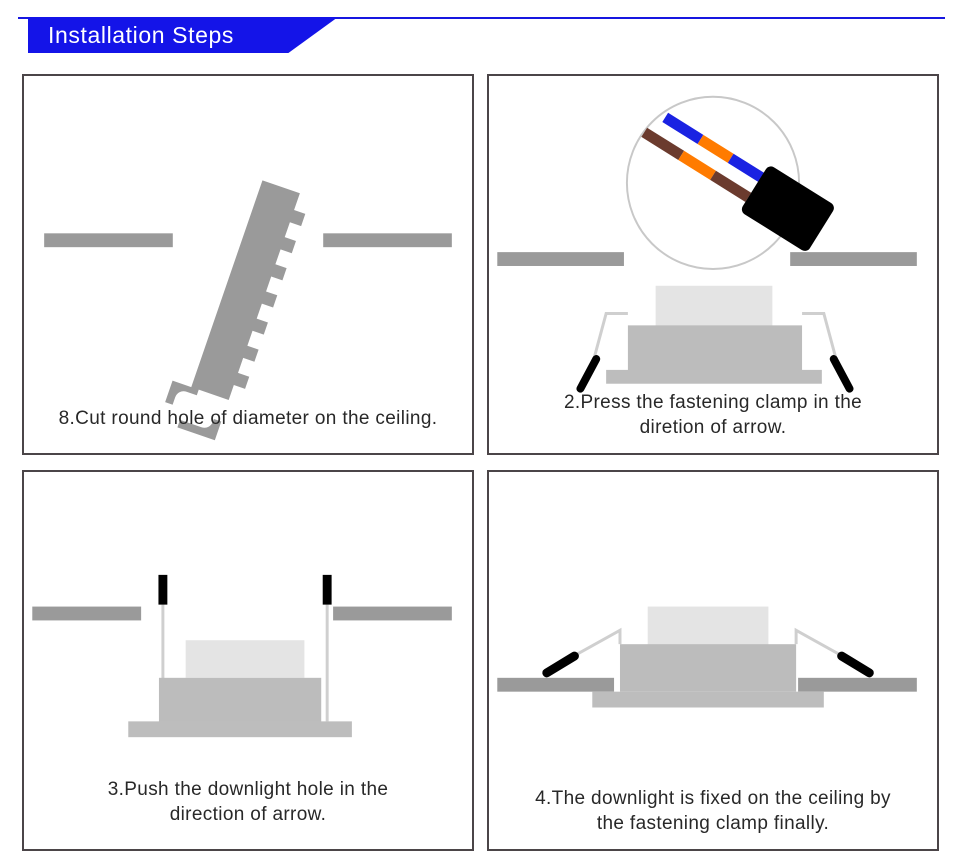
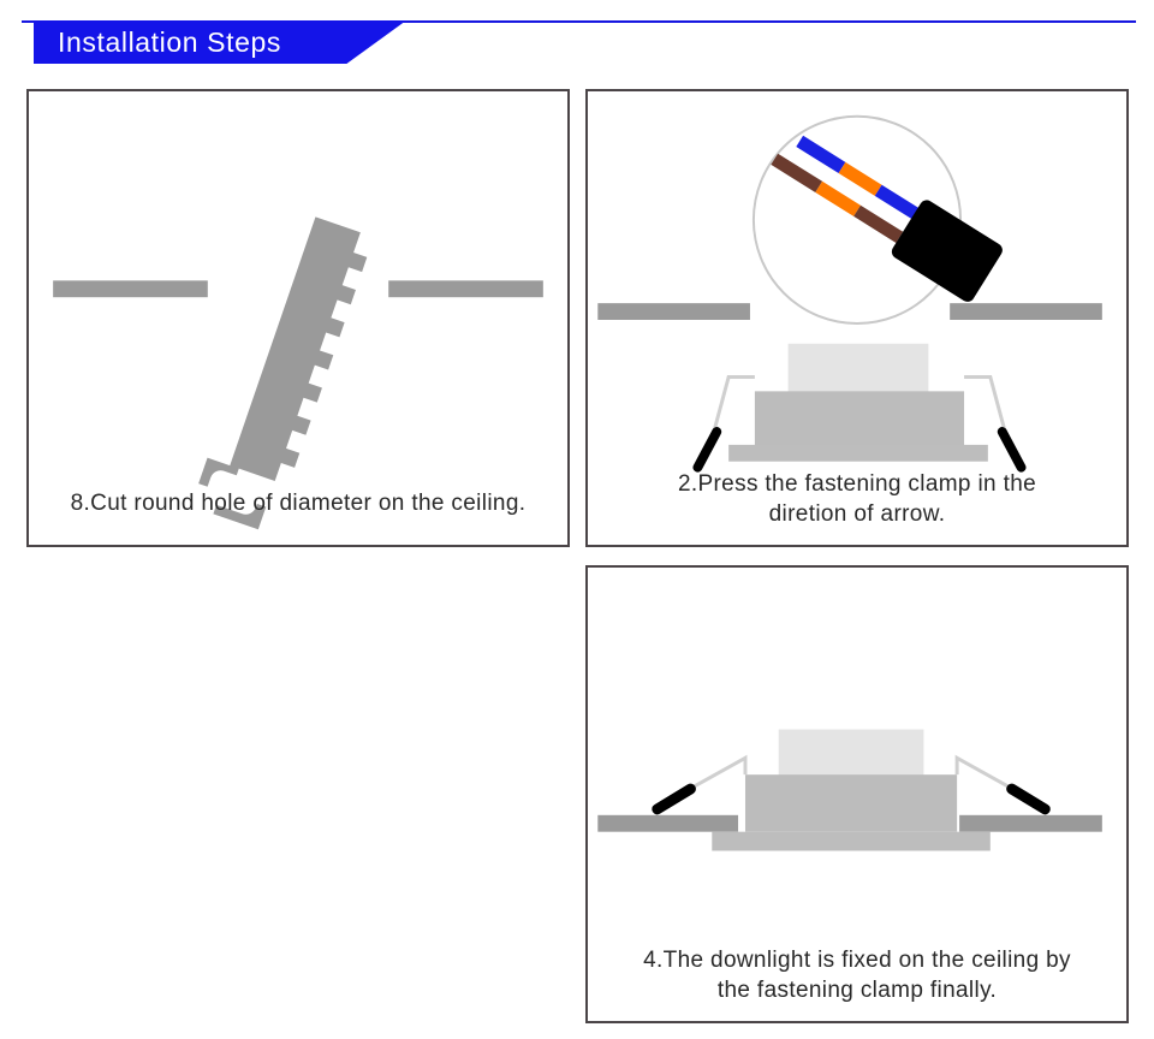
  Installation Steps
  8.Cut round hole of diameter on the ceiling.
  2.Press the fastening clamp in the
  diretion of arrow.
- 3.Push the downlight hole in the
- direction of arrow.
  4.The downlight is fixed on the ceiling by
  the fastening clamp finally.
